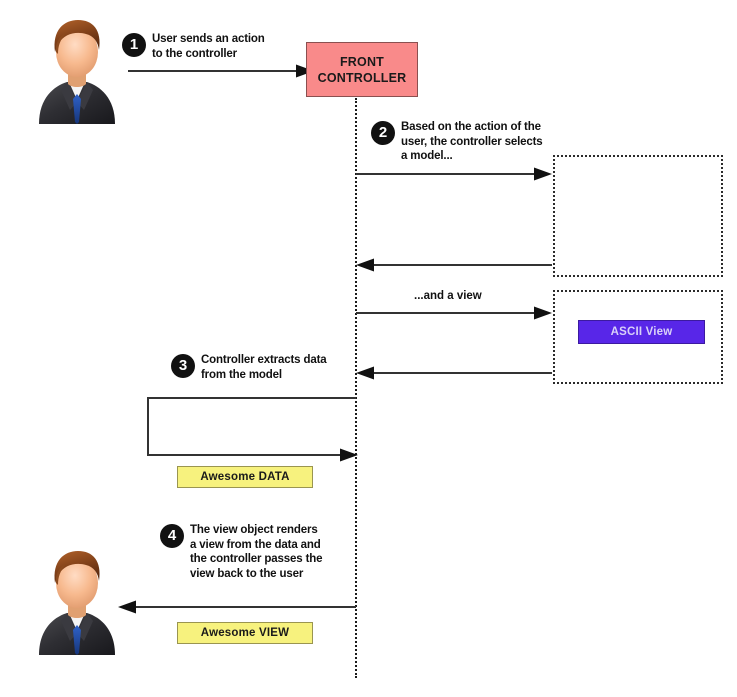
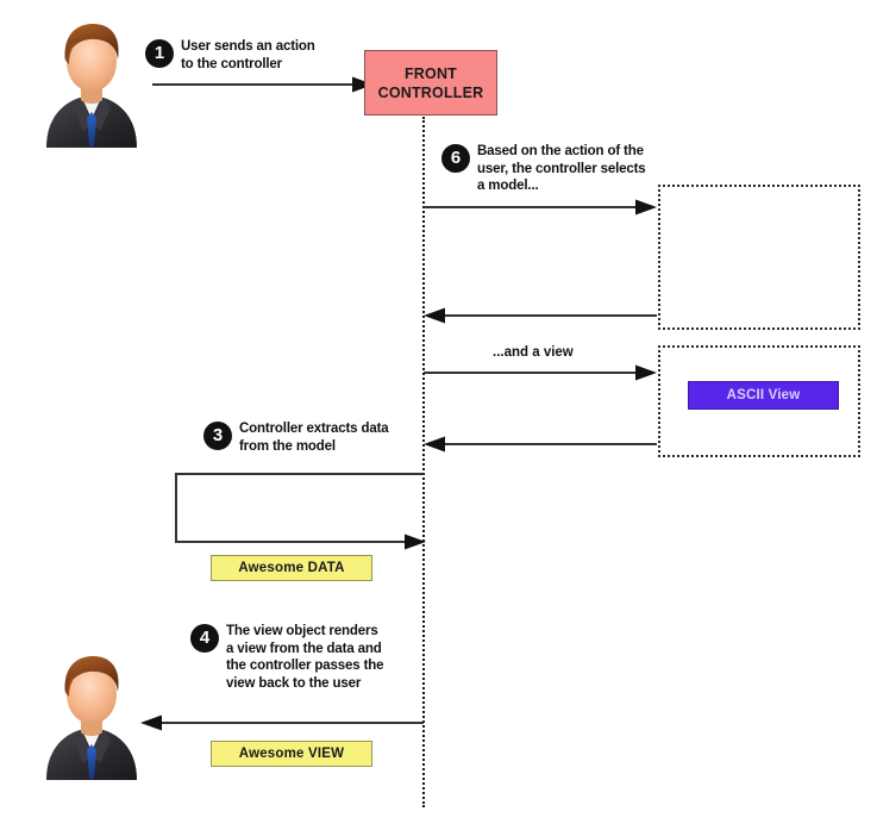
  1
  User sends an action
  to the controller
  FRONT
  CONTROLLER
- 2
+ 6
  Based on the action of the
  user, the controller selects
  a model...
  ...and a view
  ASCII View
  3
  Controller extracts data
  from the model
  Awesome DATA
  4
  The view object renders
  a view from the data and
  the controller passes the
  view back to the user
  Awesome VIEW
